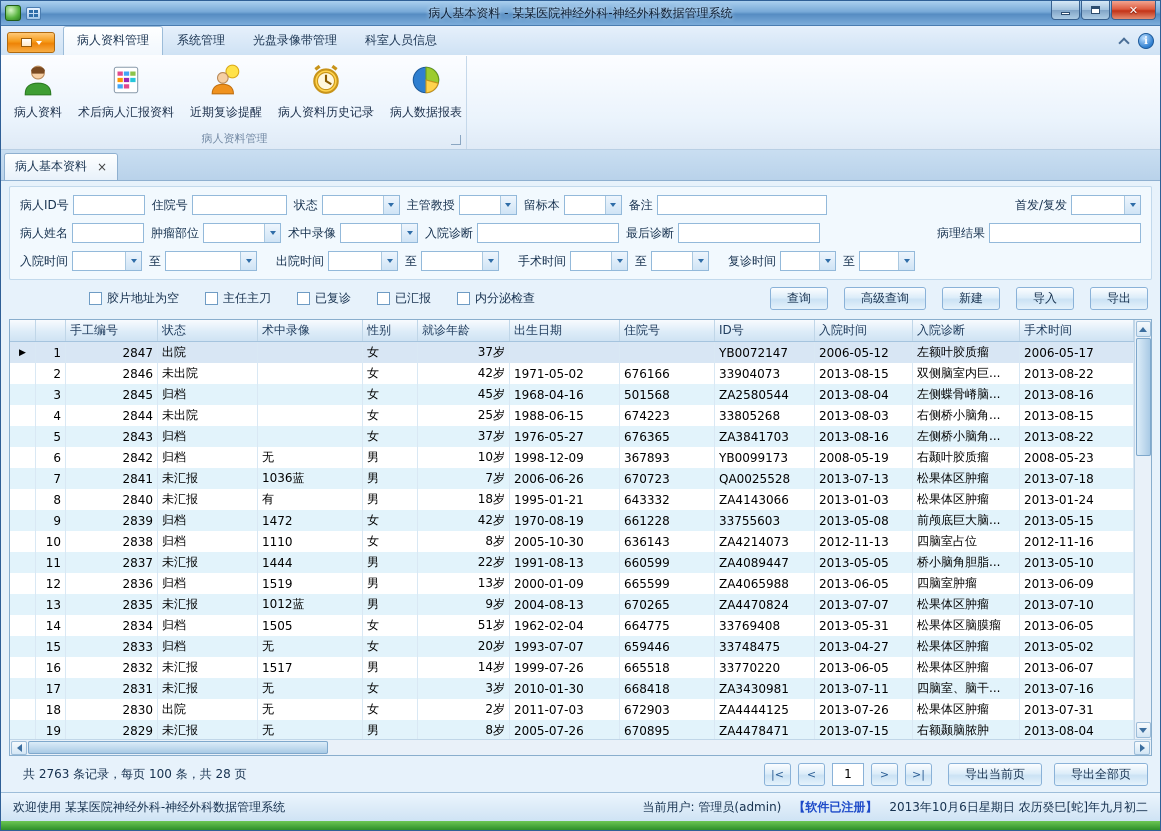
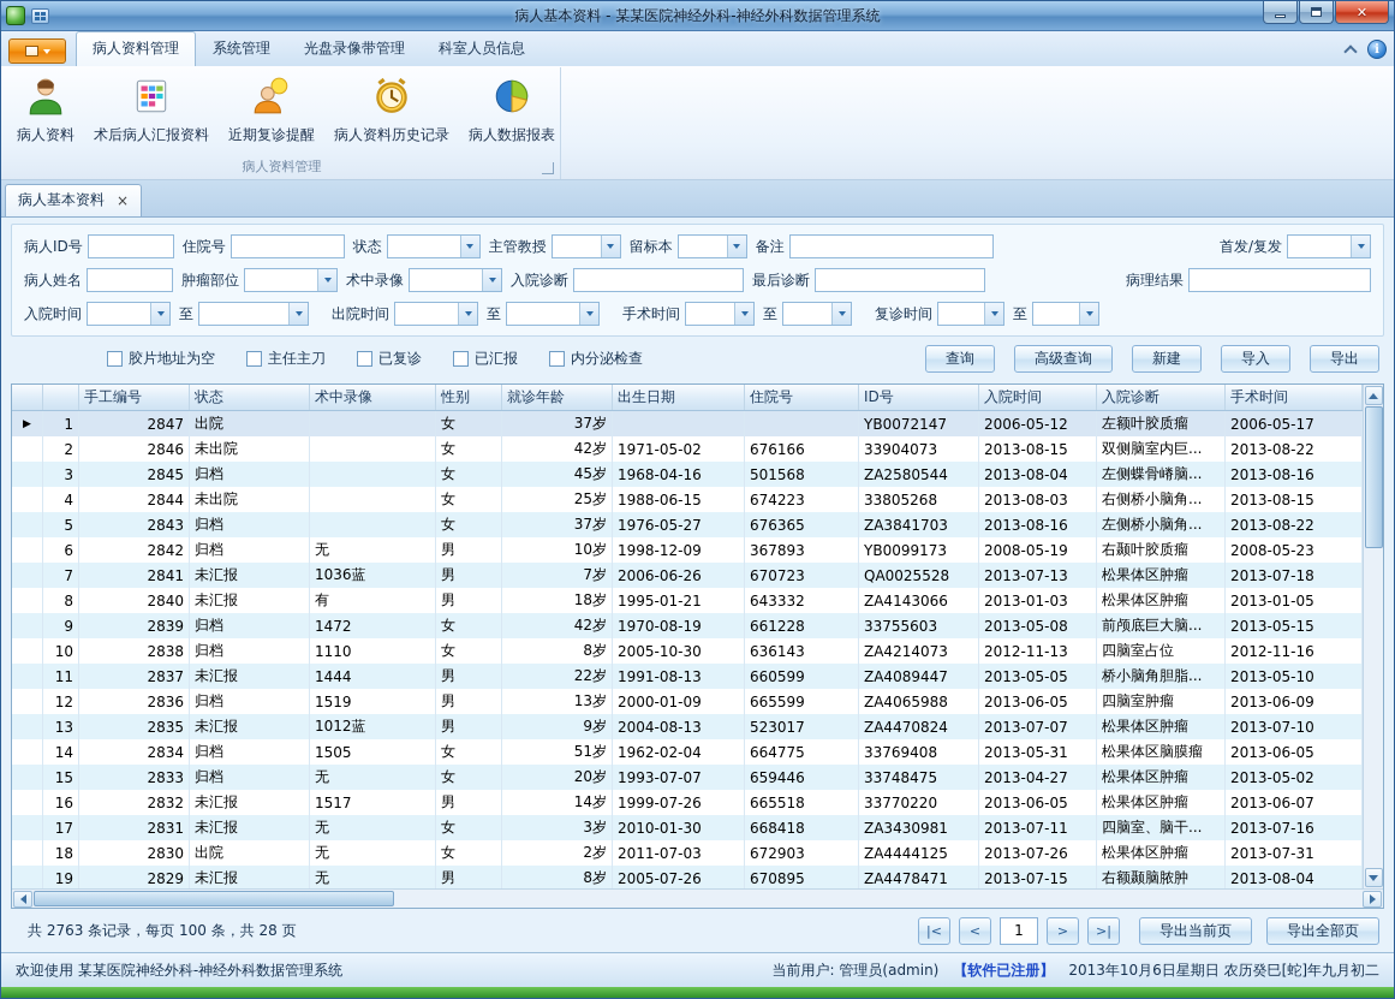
  病人基本资料 - 某某医院神经外科-神经外科数据管理系统
  ✕
  病人资料管理
  系统管理
  光盘录像带管理
  科室人员信息
  i
  病人资料
  术后病人汇报资料
  近期复诊提醒
  病人资料历史记录
  病人数据报表
  病人资料管理
  病人基本资料
  ×
  病人ID号
  住院号
  状态
  主管教授
  留标本
  备注
  首发/复发
  病人姓名
  肿瘤部位
  术中录像
  入院诊断
  最后诊断
  病理结果
  入院时间
  至
  出院时间
  至
  手术时间
  至
  复诊时间
  至
  胶片地址为空
  主任主刀
  已复诊
  已汇报
  内分泌检查
  查询
  高级查询
  新建
  导入
  导出
  手工编号
  状态
  术中录像
  性别
  就诊年龄
  出生日期
  住院号
  ID号
  入院时间
  入院诊断
  手术时间
  ▶
  1
  2847
  出院
  女
  37岁
  YB0072147
  2006-05-12
  左额叶胶质瘤
  2006-05-17
  2
  2846
  未出院
  女
  42岁
  1971-05-02
  676166
  33904073
  2013-08-15
  双侧脑室内巨...
  2013-08-22
  3
  2845
  归档
  女
  45岁
  1968-04-16
  501568
  ZA2580544
  2013-08-04
  左侧蝶骨嵴脑...
  2013-08-16
  4
  2844
  未出院
  女
  25岁
  1988-06-15
  674223
  33805268
  2013-08-03
  右侧桥小脑角...
  2013-08-15
  5
  2843
  归档
  女
  37岁
  1976-05-27
  676365
  ZA3841703
  2013-08-16
  左侧桥小脑角...
  2013-08-22
  6
  2842
  归档
  无
  男
  10岁
  1998-12-09
  367893
  YB0099173
  2008-05-19
  右颞叶胶质瘤
  2008-05-23
  7
  2841
  未汇报
  1036蓝
  男
  7岁
  2006-06-26
  670723
  QA0025528
  2013-07-13
  松果体区肿瘤
  2013-07-18
  8
  2840
  未汇报
  有
  男
  18岁
  1995-01-21
  643332
  ZA4143066
  2013-01-03
  松果体区肿瘤
- 2013-01-24
+ 2013-01-05
  9
  2839
  归档
  1472
  女
  42岁
  1970-08-19
  661228
  33755603
  2013-05-08
  前颅底巨大脑...
  2013-05-15
  10
  2838
  归档
  1110
  女
  8岁
  2005-10-30
  636143
  ZA4214073
  2012-11-13
  四脑室占位
  2012-11-16
  11
  2837
  未汇报
  1444
  男
  22岁
  1991-08-13
  660599
  ZA4089447
  2013-05-05
  桥小脑角胆脂...
  2013-05-10
  12
  2836
  归档
  1519
  男
  13岁
  2000-01-09
  665599
  ZA4065988
  2013-06-05
  四脑室肿瘤
  2013-06-09
  13
  2835
  未汇报
  1012蓝
  男
  9岁
  2004-08-13
- 670265
+ 523017
  ZA4470824
  2013-07-07
  松果体区肿瘤
  2013-07-10
  14
  2834
  归档
  1505
  女
  51岁
  1962-02-04
  664775
  33769408
  2013-05-31
  松果体区脑膜瘤
  2013-06-05
  15
  2833
  归档
  无
  女
  20岁
  1993-07-07
  659446
  33748475
  2013-04-27
  松果体区肿瘤
  2013-05-02
  16
  2832
  未汇报
  1517
  男
  14岁
  1999-07-26
  665518
  33770220
  2013-06-05
  松果体区肿瘤
  2013-06-07
  17
  2831
  未汇报
  无
  女
  3岁
  2010-01-30
  668418
  ZA3430981
  2013-07-11
  四脑室、脑干...
  2013-07-16
  18
  2830
  出院
  无
  女
  2岁
  2011-07-03
  672903
  ZA4444125
  2013-07-26
  松果体区肿瘤
  2013-07-31
  19
  2829
  未汇报
  无
  男
  8岁
  2005-07-26
  670895
  ZA4478471
  2013-07-15
  右额颞脑脓肿
  2013-08-04
  共 2763 条记录，每页 100 条，共 28 页
  |<
  <
  1
  >
  >|
  导出当前页
  导出全部页
  欢迎使用 某某医院神经外科-神经外科数据管理系统
  当前用户: 管理员(admin)
  【软件已注册】
  2013年10月6日星期日 农历癸巳[蛇]年九月初二
